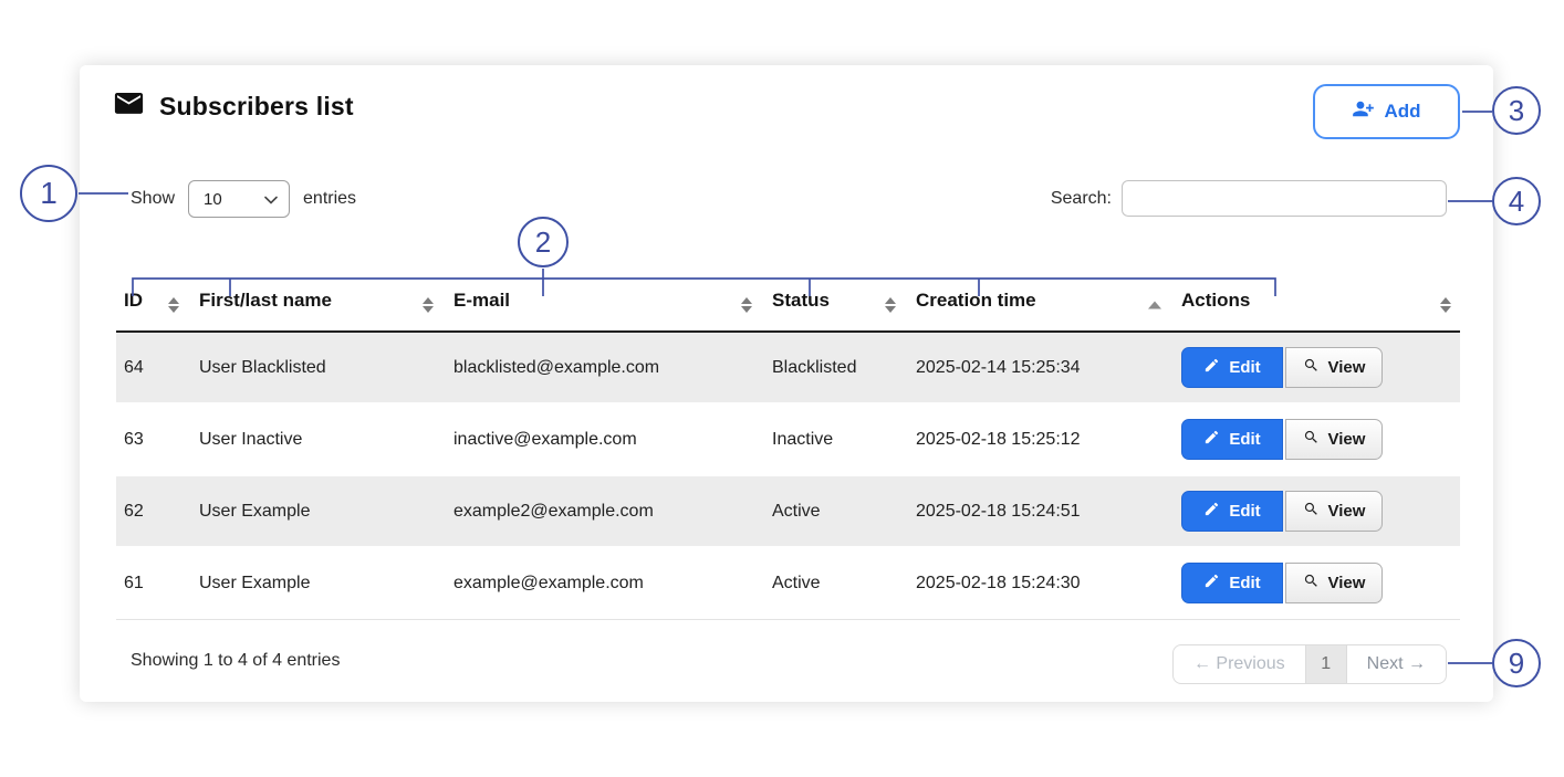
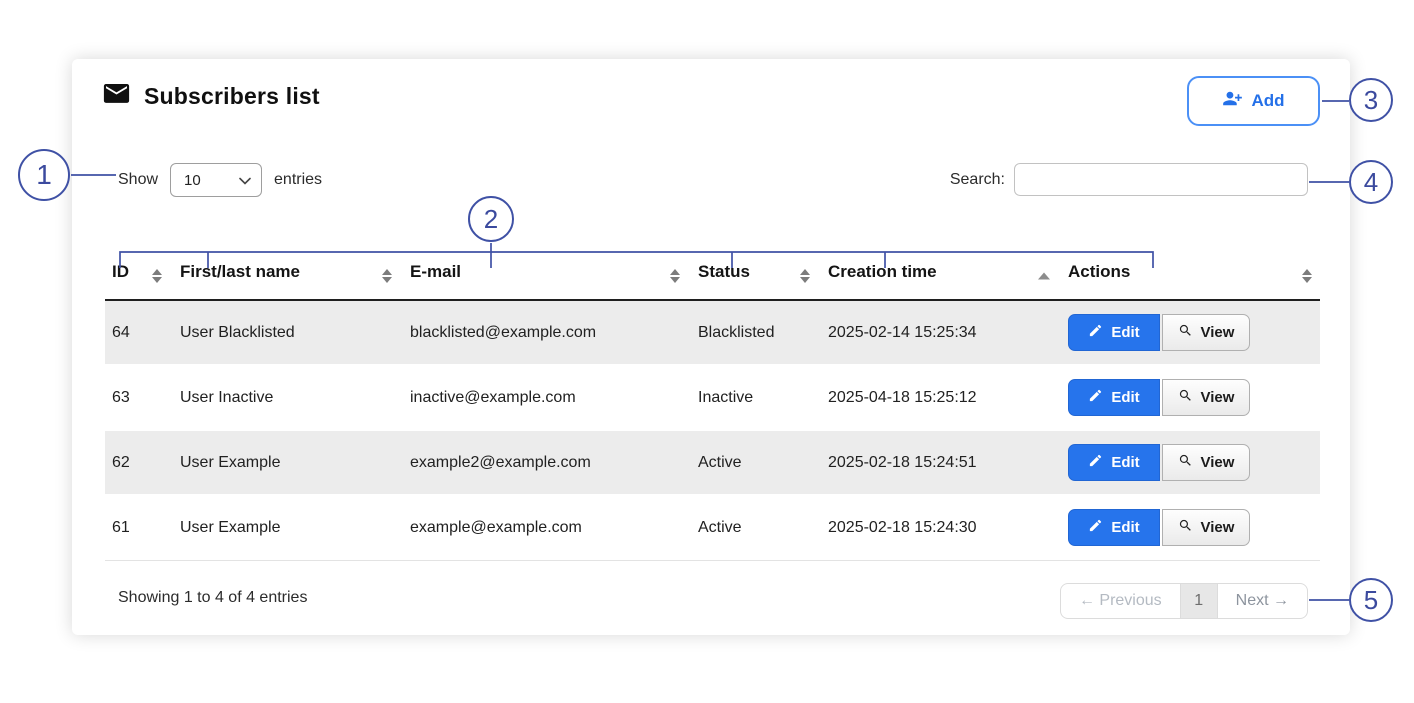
  Subscribers list
  Add
  Show
  10
  entries
  Search:
  ID	First/last name	E-mail	Status	Creation time	Actions
  64	User Blacklisted	blacklisted@example.com	Blacklisted	2025-02-14 15:25:34	Edit View
- 63	User Inactive	inactive@example.com	Inactive	2025-02-18 15:25:12	Edit View
+ 63	User Inactive	inactive@example.com	Inactive	2025-04-18 15:25:12	Edit View
  62	User Example	example2@example.com	Active	2025-02-18 15:24:51	Edit View
  61	User Example	example@example.com	Active	2025-02-18 15:24:30	Edit View
  Showing 1 to 4 of 4 entries
  ← Previous
  1
  Next →
  1
  2
  3
  4
- 9
+ 5
